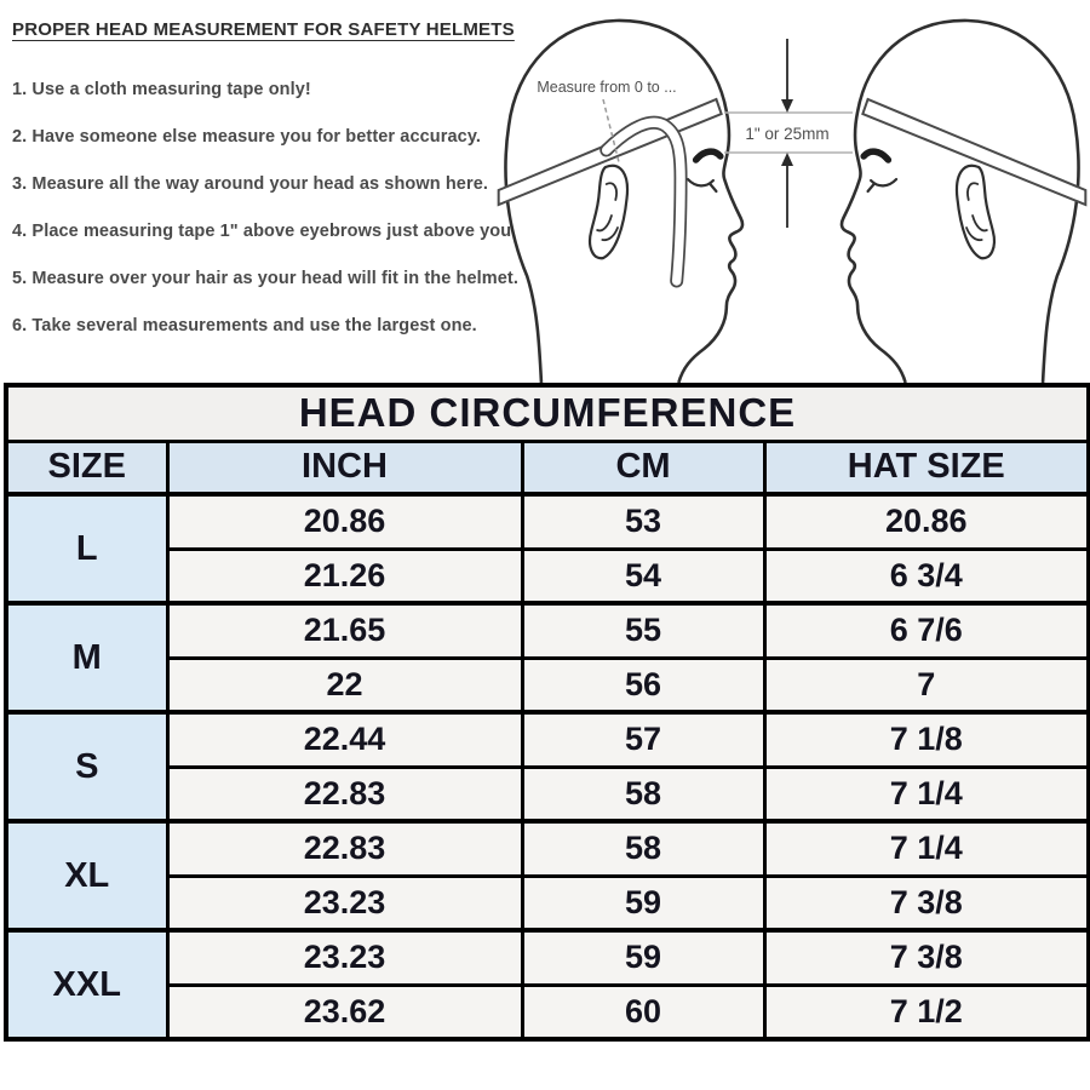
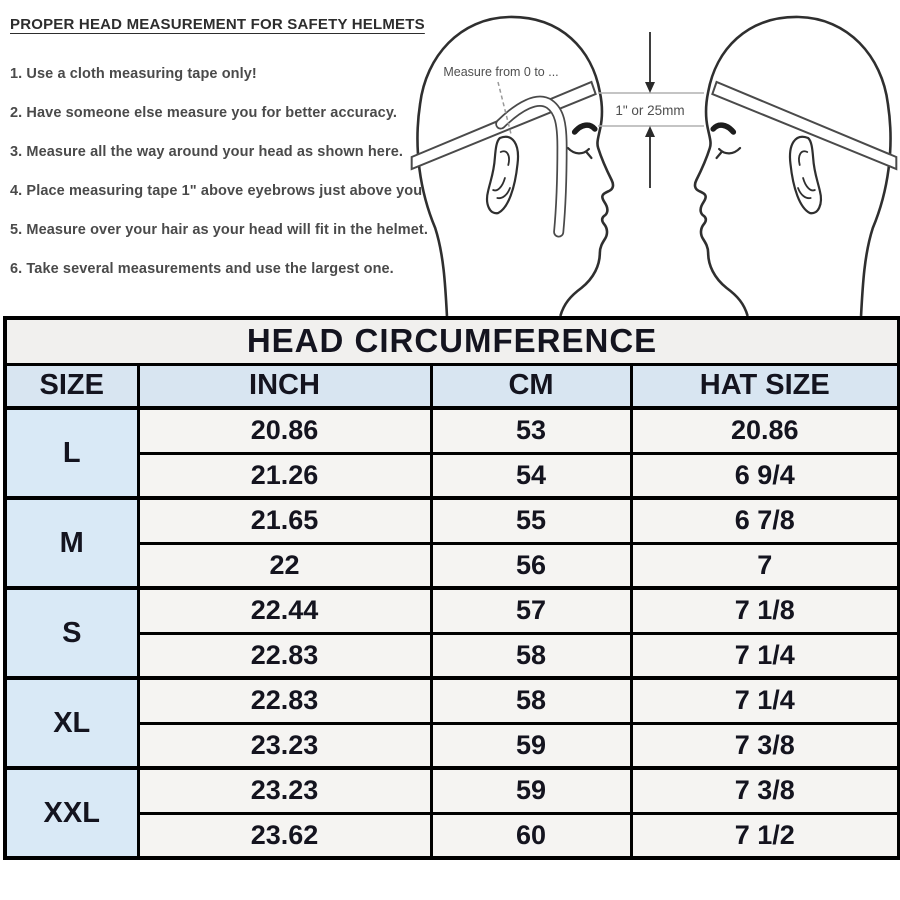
  PROPER HEAD MEASUREMENT FOR SAFETY HELMETS
  1. Use a cloth measuring tape only!
  2. Have someone else measure you for better accuracy.
  3. Measure all the way around your head as shown here.
  4. Place measuring tape 1" above eyebrows just above you
  5. Measure over your hair as your head will fit in the helmet.
  6. Take several measurements and use the largest one.
  1" or 25mm
  Measure from 0 to ...
  HEAD CIRCUMFERENCE
  SIZE	INCH	CM	HAT SIZE
  L	20.86	53	20.86
- 21.26	54	6 3/4
+ 21.26	54	6 9/4
- M	21.65	55	6 7/6
+ M	21.65	55	6 7/8
  22	56	7
  S	22.44	57	7 1/8
  22.83	58	7 1/4
  XL	22.83	58	7 1/4
  23.23	59	7 3/8
  XXL	23.23	59	7 3/8
  23.62	60	7 1/2
